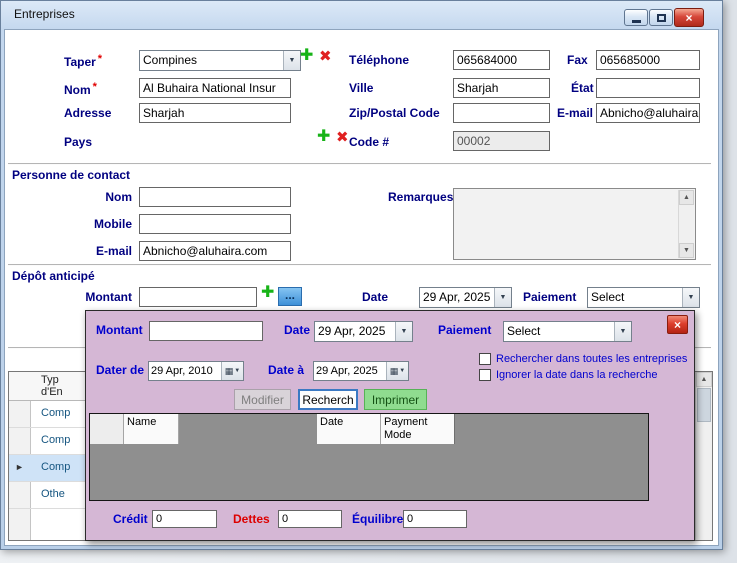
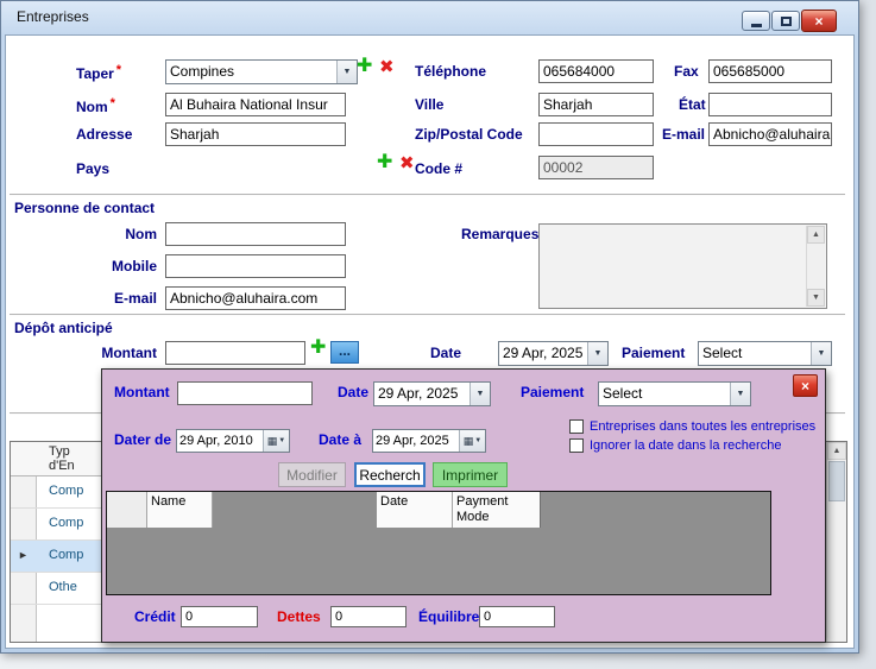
  Entreprises
  ×
  Taper *
  Compines
  ✚
  ✖
  Téléphone
  065684000
  Fax
  065685000
  Nom *
  Al Buhaira National Insur
  Ville
  Sharjah
  État
  Adresse
  Sharjah
  Zip/Postal Code
  E-mail
  Abnicho@aluhaira.
  Pays
  ✚
  ✖
  Code #
  00002
  Personne de contact
  Nom
  Mobile
  E-mail
  Abnicho@aluhaira.com
  Remarques
  Dépôt anticipé
  Montant
  ✚
  ...
  Date
  29 Apr, 2025
  Paiement
  Select
  Typ
  d'En
  Comp
  Comp
  ►
  Comp
  Othe
  ×
  Montant
  Date
  29 Apr, 2025
  Paiement
  Select
  Dater de
  29 Apr, 2010
  ▦
  Date à
  29 Apr, 2025
  ▦
- Rechercher dans toutes les entreprises
+ Entreprises dans toutes les entreprises
  Ignorer la date dans la recherche
  Modifier
  Recherch
  Imprimer
  Name
  Date
  Payment Mode
  Crédit
  0
  Dettes
  0
  Équilibre
  0
